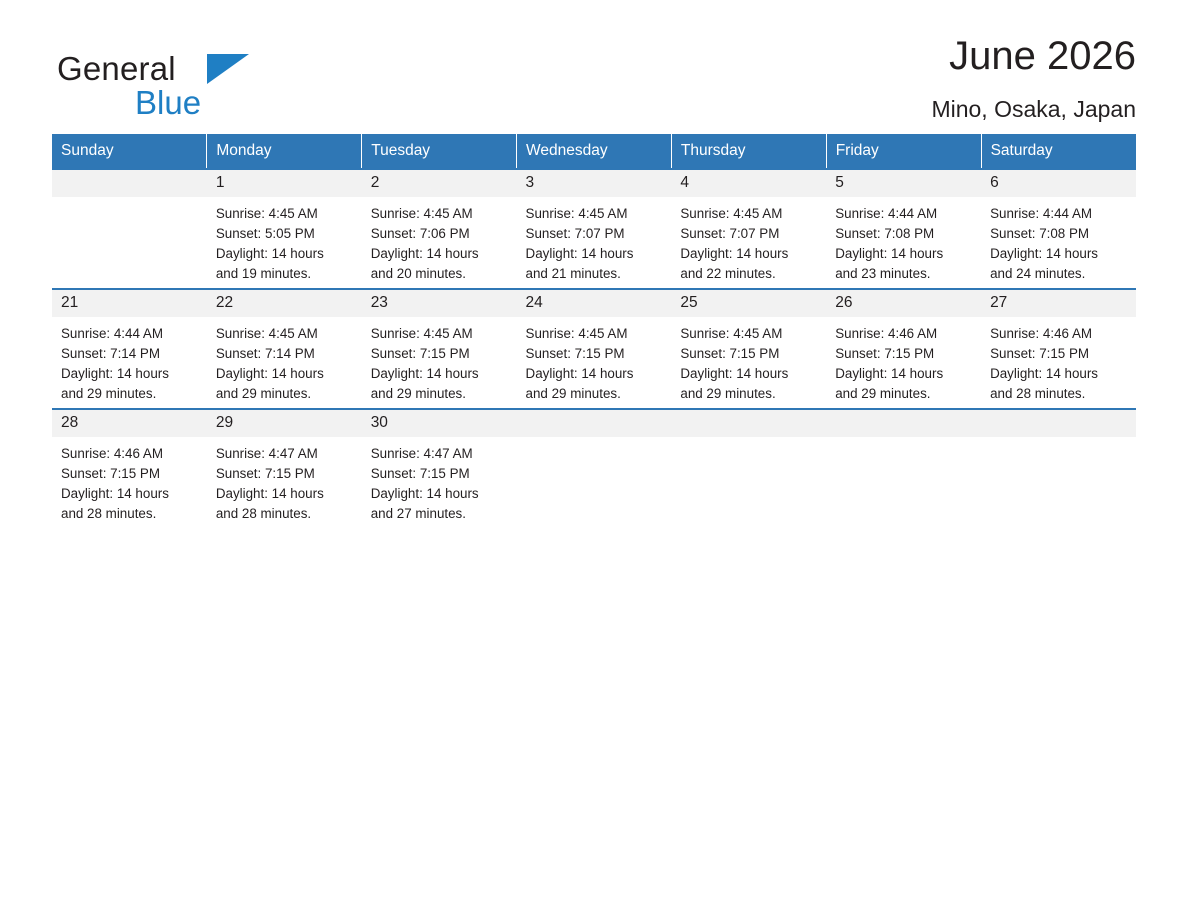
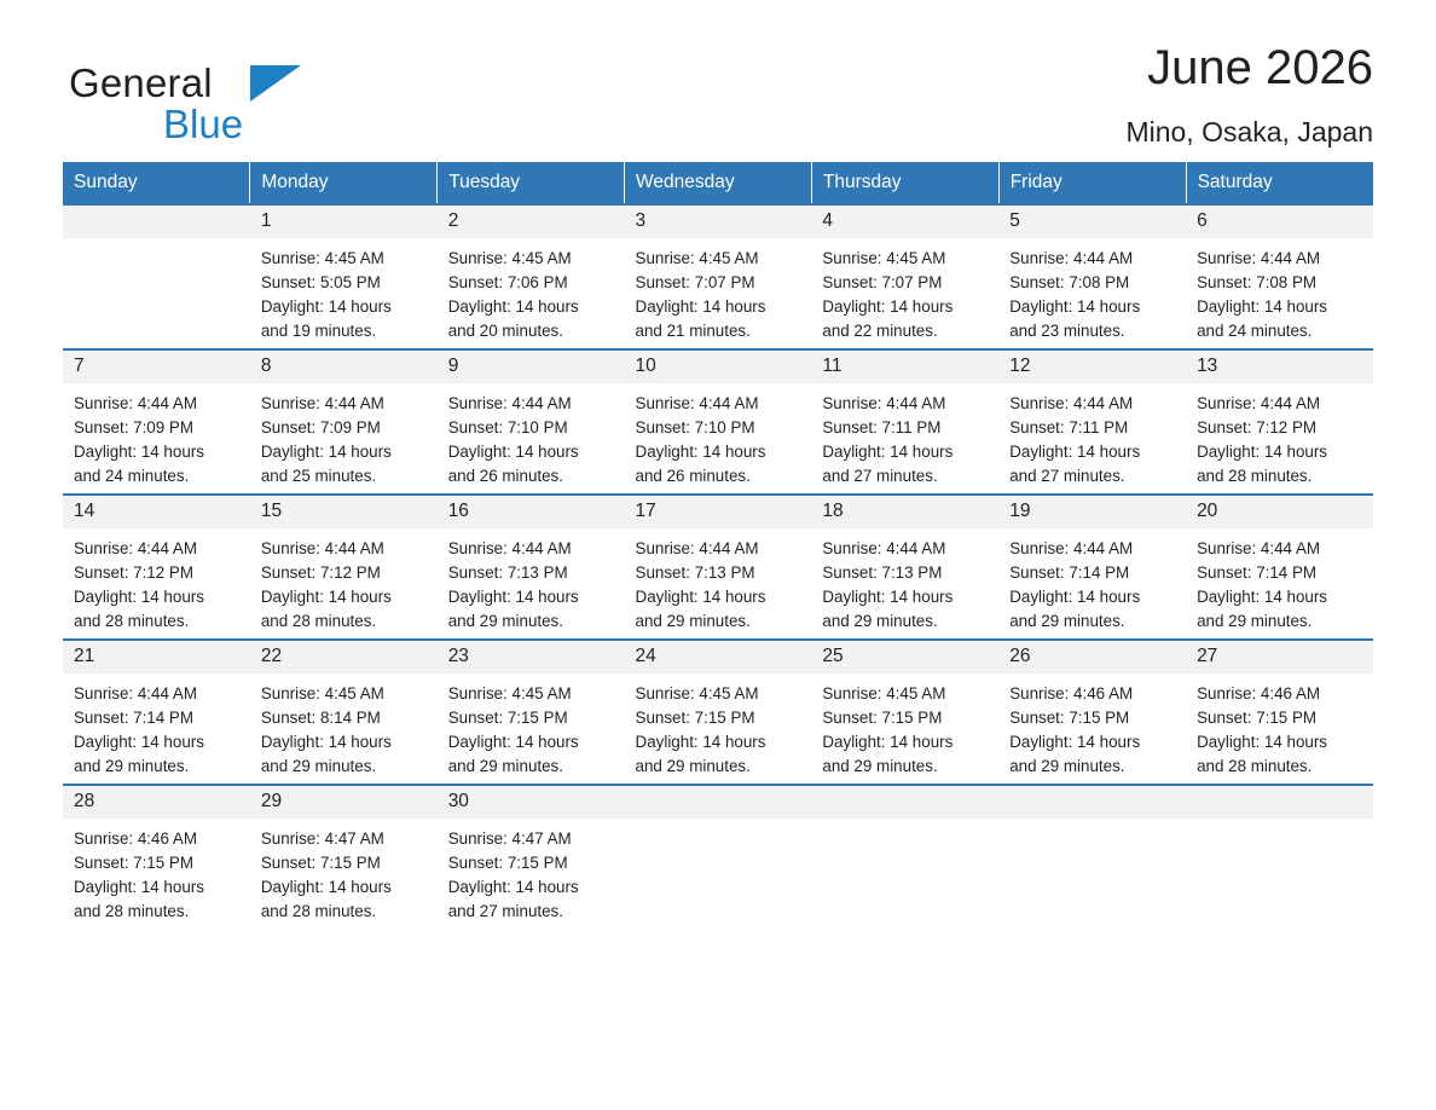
  General
  Blue
  June 2026
  Mino, Osaka, Japan
  Sunday	Monday	Tuesday	Wednesday	Thursday	Friday	Saturday
  	1 Sunrise: 4:45 AM Sunset: 5:05 PM Daylight: 14 hours and 19 minutes.	2 Sunrise: 4:45 AM Sunset: 7:06 PM Daylight: 14 hours and 20 minutes.	3 Sunrise: 4:45 AM Sunset: 7:07 PM Daylight: 14 hours and 21 minutes.	4 Sunrise: 4:45 AM Sunset: 7:07 PM Daylight: 14 hours and 22 minutes.	5 Sunrise: 4:44 AM Sunset: 7:08 PM Daylight: 14 hours and 23 minutes.	6 Sunrise: 4:44 AM Sunset: 7:08 PM Daylight: 14 hours and 24 minutes.
+ 7 Sunrise: 4:44 AM Sunset: 7:09 PM Daylight: 14 hours and 24 minutes.	8 Sunrise: 4:44 AM Sunset: 7:09 PM Daylight: 14 hours and 25 minutes.	9 Sunrise: 4:44 AM Sunset: 7:10 PM Daylight: 14 hours and 26 minutes.	10 Sunrise: 4:44 AM Sunset: 7:10 PM Daylight: 14 hours and 26 minutes.	11 Sunrise: 4:44 AM Sunset: 7:11 PM Daylight: 14 hours and 27 minutes.	12 Sunrise: 4:44 AM Sunset: 7:11 PM Daylight: 14 hours and 27 minutes.	13 Sunrise: 4:44 AM Sunset: 7:12 PM Daylight: 14 hours and 28 minutes.
+ 14 Sunrise: 4:44 AM Sunset: 7:12 PM Daylight: 14 hours and 28 minutes.	15 Sunrise: 4:44 AM Sunset: 7:12 PM Daylight: 14 hours and 28 minutes.	16 Sunrise: 4:44 AM Sunset: 7:13 PM Daylight: 14 hours and 29 minutes.	17 Sunrise: 4:44 AM Sunset: 7:13 PM Daylight: 14 hours and 29 minutes.	18 Sunrise: 4:44 AM Sunset: 7:13 PM Daylight: 14 hours and 29 minutes.	19 Sunrise: 4:44 AM Sunset: 7:14 PM Daylight: 14 hours and 29 minutes.	20 Sunrise: 4:44 AM Sunset: 7:14 PM Daylight: 14 hours and 29 minutes.
- 21 Sunrise: 4:44 AM Sunset: 7:14 PM Daylight: 14 hours and 29 minutes.	22 Sunrise: 4:45 AM Sunset: 7:14 PM Daylight: 14 hours and 29 minutes.	23 Sunrise: 4:45 AM Sunset: 7:15 PM Daylight: 14 hours and 29 minutes.	24 Sunrise: 4:45 AM Sunset: 7:15 PM Daylight: 14 hours and 29 minutes.	25 Sunrise: 4:45 AM Sunset: 7:15 PM Daylight: 14 hours and 29 minutes.	26 Sunrise: 4:46 AM Sunset: 7:15 PM Daylight: 14 hours and 29 minutes.	27 Sunrise: 4:46 AM Sunset: 7:15 PM Daylight: 14 hours and 28 minutes.
+ 21 Sunrise: 4:44 AM Sunset: 7:14 PM Daylight: 14 hours and 29 minutes.	22 Sunrise: 4:45 AM Sunset: 8:14 PM Daylight: 14 hours and 29 minutes.	23 Sunrise: 4:45 AM Sunset: 7:15 PM Daylight: 14 hours and 29 minutes.	24 Sunrise: 4:45 AM Sunset: 7:15 PM Daylight: 14 hours and 29 minutes.	25 Sunrise: 4:45 AM Sunset: 7:15 PM Daylight: 14 hours and 29 minutes.	26 Sunrise: 4:46 AM Sunset: 7:15 PM Daylight: 14 hours and 29 minutes.	27 Sunrise: 4:46 AM Sunset: 7:15 PM Daylight: 14 hours and 28 minutes.
  28 Sunrise: 4:46 AM Sunset: 7:15 PM Daylight: 14 hours and 28 minutes.	29 Sunrise: 4:47 AM Sunset: 7:15 PM Daylight: 14 hours and 28 minutes.	30 Sunrise: 4:47 AM Sunset: 7:15 PM Daylight: 14 hours and 27 minutes.
